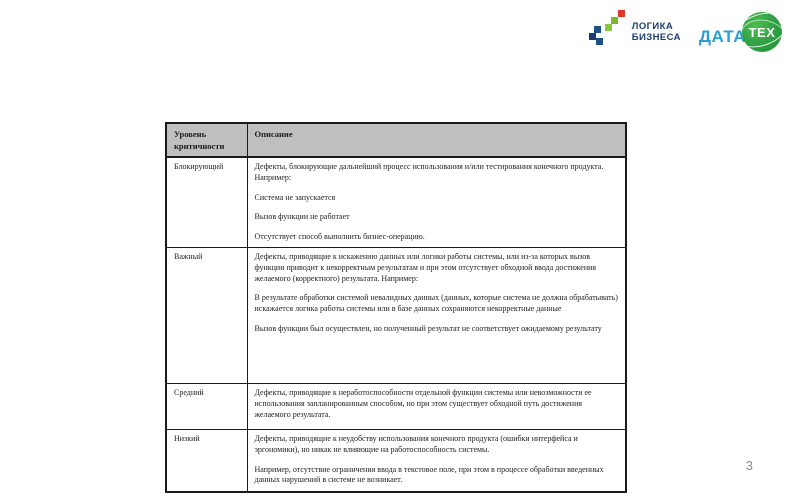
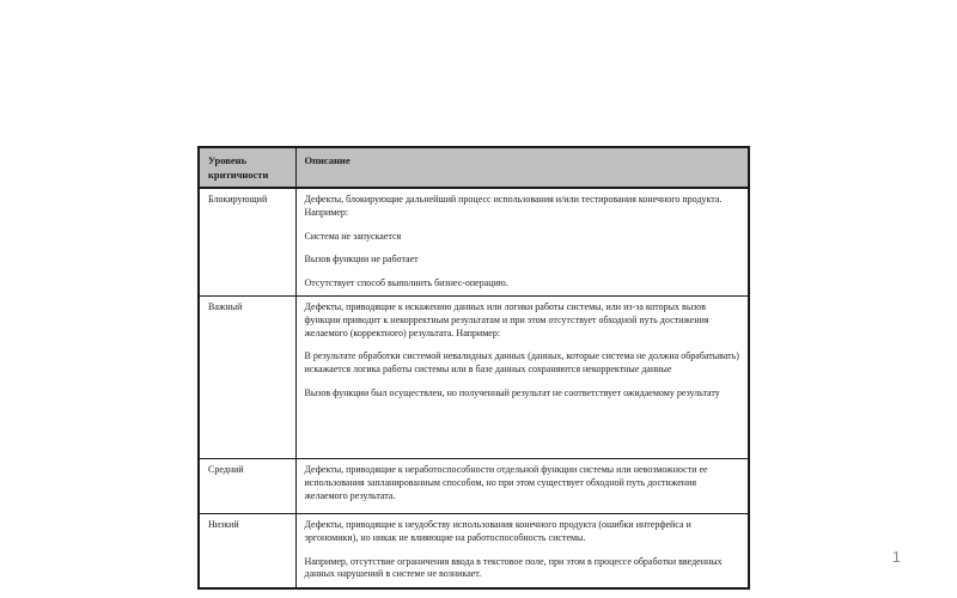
- ЛОГИКА
- БИЗНЕСА
- ДАТА
- ТЕХ
  Уровень критичности	Описание
  Блокирующий	Дефекты, блокирующие дальнейший процесс использования и/или тестирования конечного продукта. Например:Система не запускаетсяВызов функции не работаетОтсутствует способ выполнить бизнес-операцию.
- Важный	Дефекты, приводящие к искажению данных или логики работы системы, или из-за которых вызов функции приводит к некорректным результатам и при этом отсутствует обходной ввода достижения желаемого (корректного) результата. Например:В результате обработки системой невалидных данных (данных, которые система не должна обрабатывать) искажается логика работы системы или в базе данных сохраняются некорректные данныеВызов функции был осуществлен, но полученный результат не соответствует ожидаемому результату
+ Важный	Дефекты, приводящие к искажению данных или логики работы системы, или из-за которых вызов функции приводит к некорректным результатам и при этом отсутствует обходной путь достижения желаемого (корректного) результата. Например:В результате обработки системой невалидных данных (данных, которые система не должна обрабатывать) искажается логика работы системы или в базе данных сохраняются некорректные данныеВызов функции был осуществлен, но полученный результат не соответствует ожидаемому результату
  Средний	Дефекты, приводящие к неработоспособности отдельной функции системы или невозможности ее использования запланированным способом, но при этом существует обходной путь достижения желаемого результата.
  Низкий	Дефекты, приводящие к неудобству использования конечного продукта (ошибки интерфейса и эргономики), но никак не влияющие на работоспособность системы.Например, отсутствие ограничения ввода в текстовое поле, при этом в процессе обработки введенных данных нарушений в системе не возникает.
- 3
+ 1
